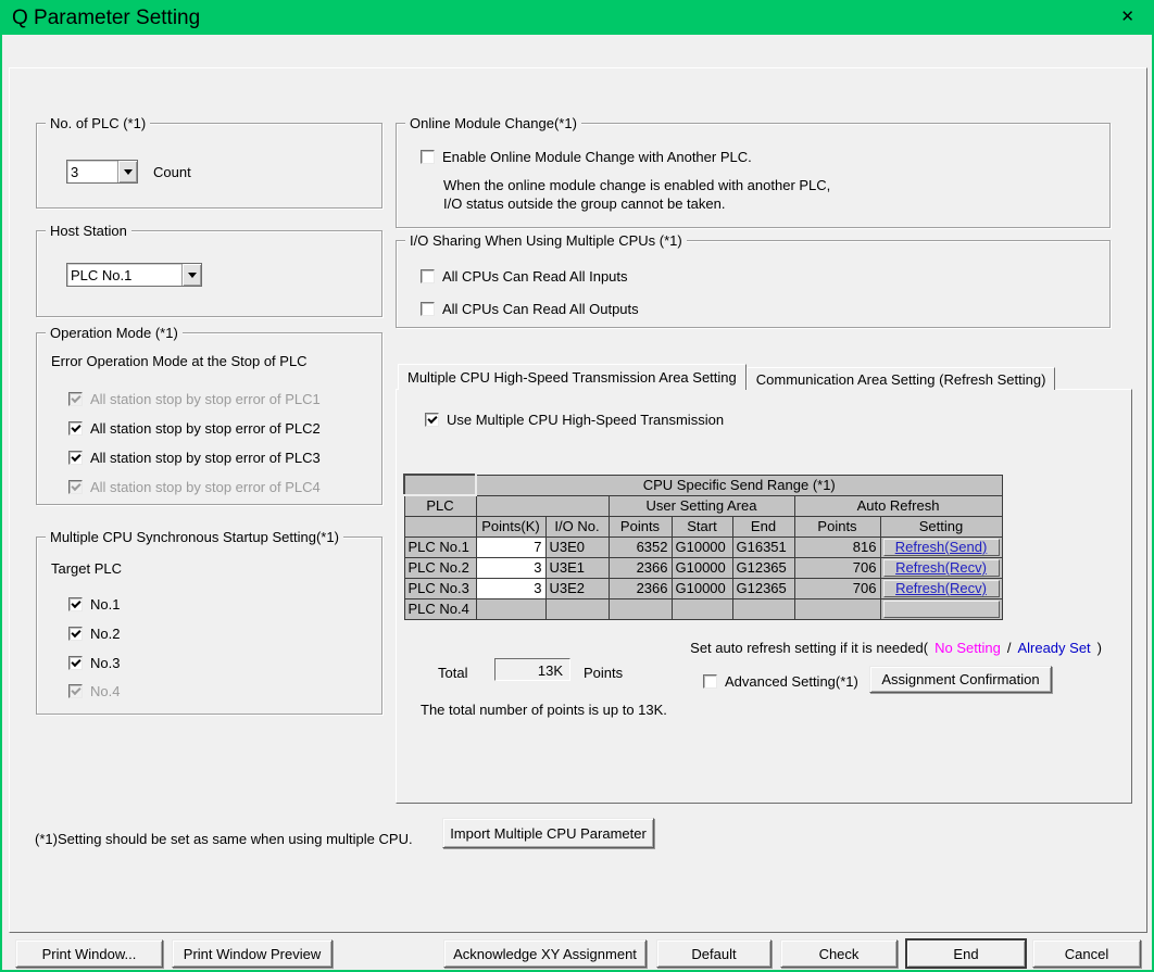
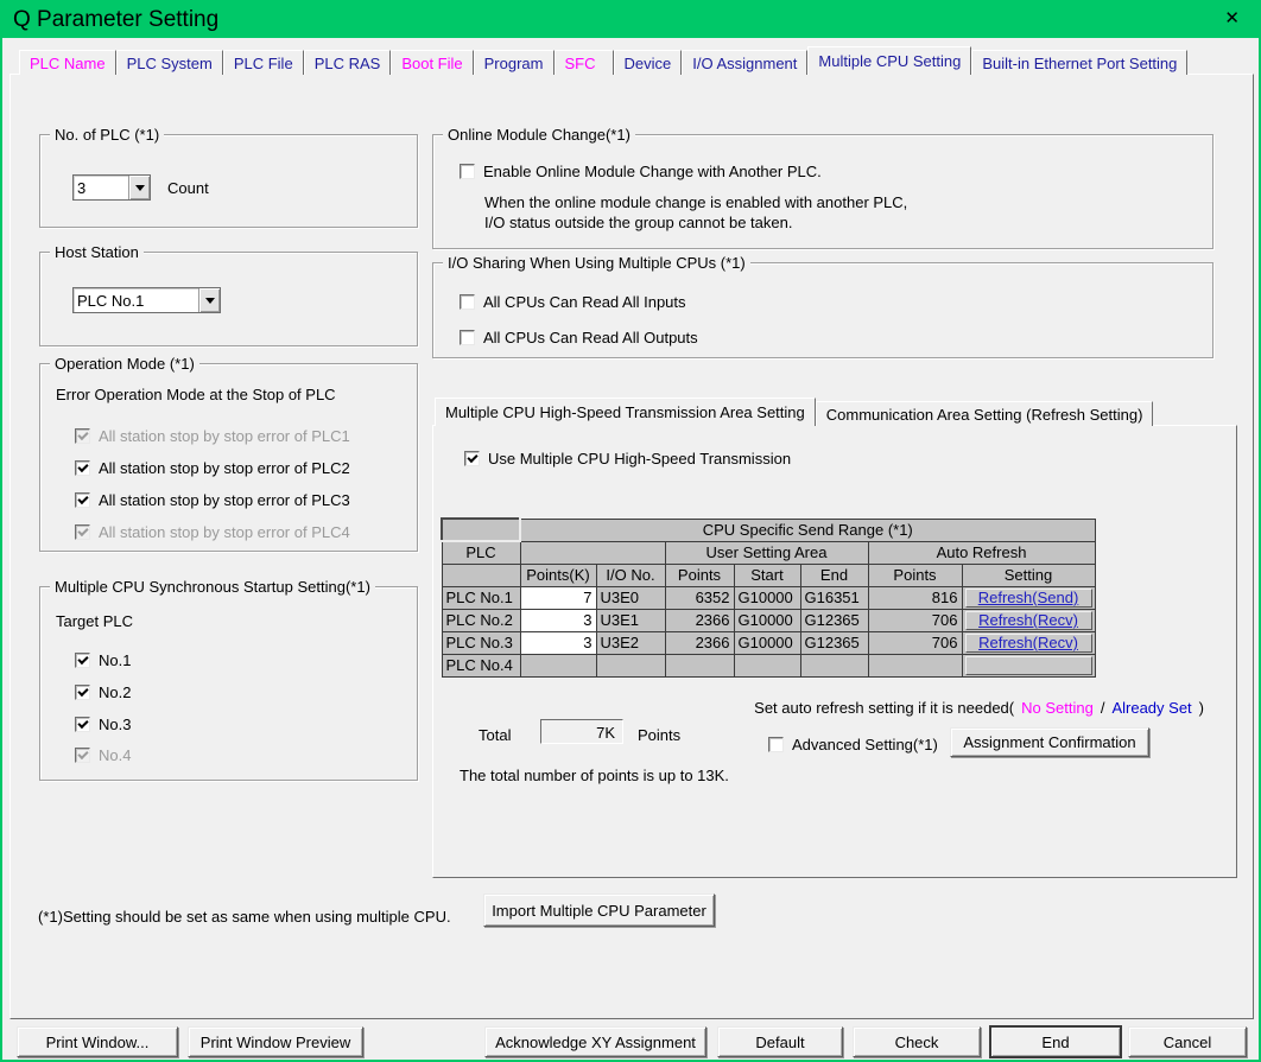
  Q Parameter Setting
  ✕
+ PLC Name
+ PLC System
+ PLC File
+ PLC RAS
+ Boot File
+ Program
+ SFC
+ Device
+ I/O Assignment
+ Multiple CPU Setting
+ Built-in Ethernet Port Setting
  No. of PLC (*1)
  3
  Count
  Host Station
  PLC No.1
  Operation Mode (*1)
  Error Operation Mode at the Stop of PLC
  All station stop by stop error of PLC1
  All station stop by stop error of PLC2
  All station stop by stop error of PLC3
  All station stop by stop error of PLC4
  Multiple CPU Synchronous Startup Setting(*1)
  Target PLC
  No.1
  No.2
  No.3
  No.4
  Online Module Change(*1)
  Enable Online Module Change with Another PLC.
  When the online module change is enabled with another PLC,
  I/O status outside the group cannot be taken.
  I/O Sharing When Using Multiple CPUs (*1)
  All CPUs Can Read All Inputs
  All CPUs Can Read All Outputs
  Multiple CPU High-Speed Transmission Area Setting
  Communication Area Setting (Refresh Setting)
  Use Multiple CPU High-Speed Transmission
  	CPU Specific Send Range (*1)
  PLC		User Setting Area	Auto Refresh
  	Points(K)	I/O No.	Points	Start	End	Points	Setting
  PLC No.1	7	U3E0	6352	G10000	G16351	816	Refresh(Send)
  PLC No.2	3	U3E1	2366	G10000	G12365	706	Refresh(Recv)
  PLC No.3	3	U3E2	2366	G10000	G12365	706	Refresh(Recv)
  PLC No.4
  Set auto refresh setting if it is needed( No Setting / Already Set )
  Total
- 13K
+ 7K
  Points
  Advanced Setting(*1)
  Assignment Confirmation
  The total number of points is up to 13K.
  (*1)Setting should be set as same when using multiple CPU.
  Import Multiple CPU Parameter
  Print Window...
  Print Window Preview
  Acknowledge XY Assignment
  Default
  Check
  End
  Cancel
